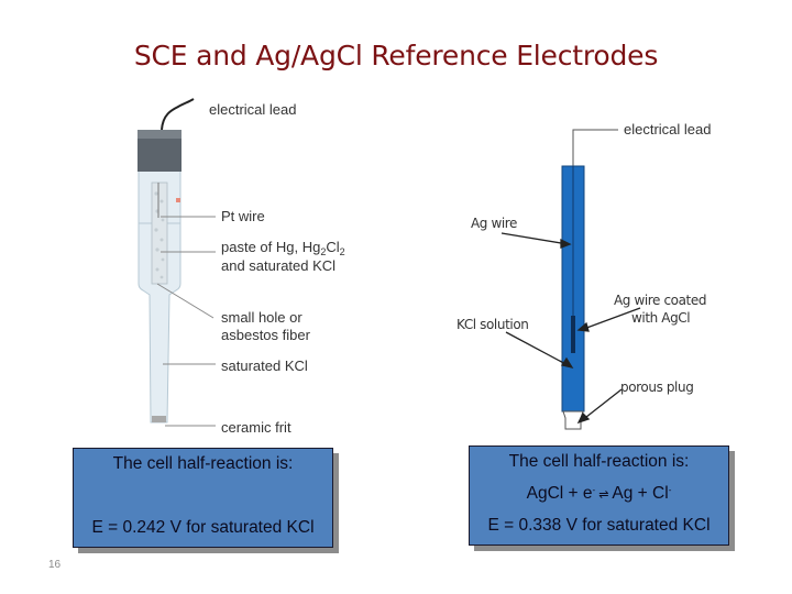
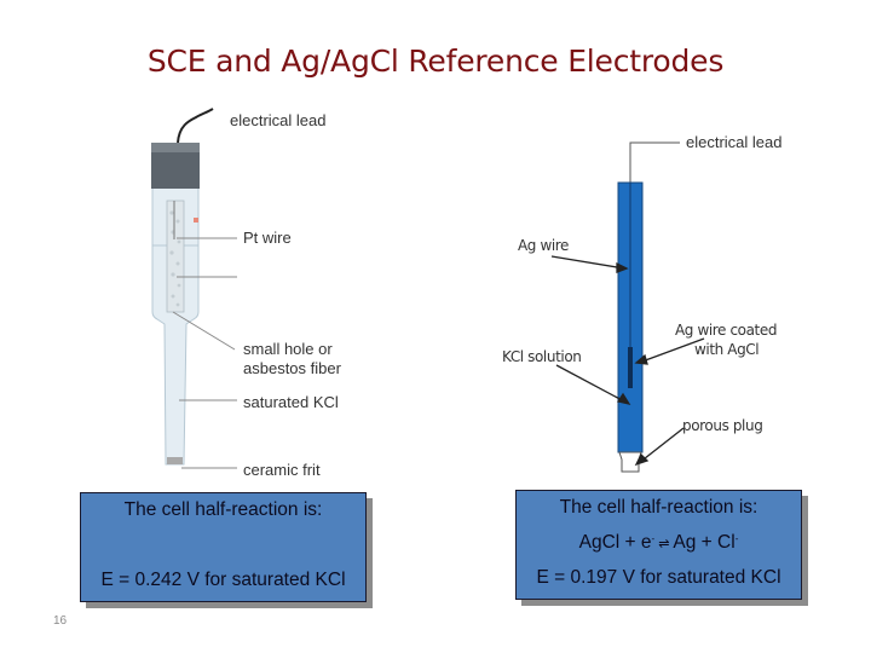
  SCE and Ag/AgCl Reference Electrodes
  electrical lead
  Pt wire
- paste of Hg, Hg2Cl2
- and saturated KCl
  small hole or
  asbestos fiber
  saturated KCl
  ceramic frit
  electrical lead
  Ag wire
  Ag wire coated
  with AgCl
  KCl solution
  porous plug
  The cell half-reaction is:
  E = 0.242 V for saturated KCl
  The cell half-reaction is:
  AgCl + e-⇌ Ag + Cl-
- E = 0.338 V for saturated KCl
+ E = 0.197 V for saturated KCl
  16
